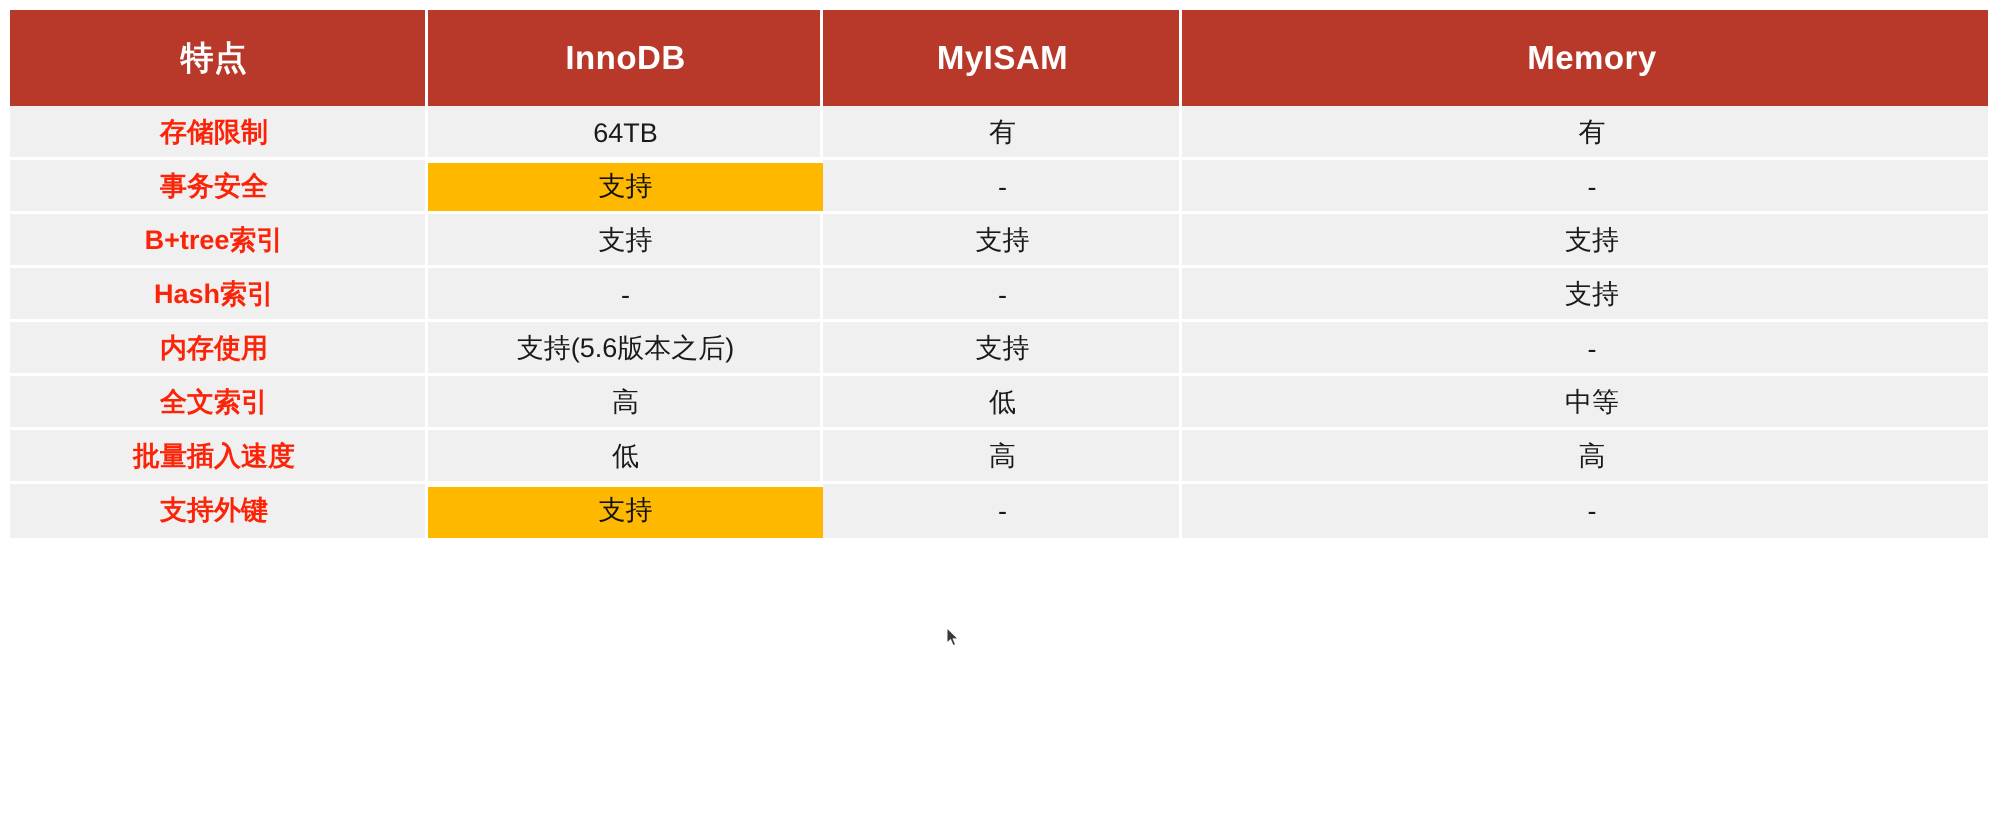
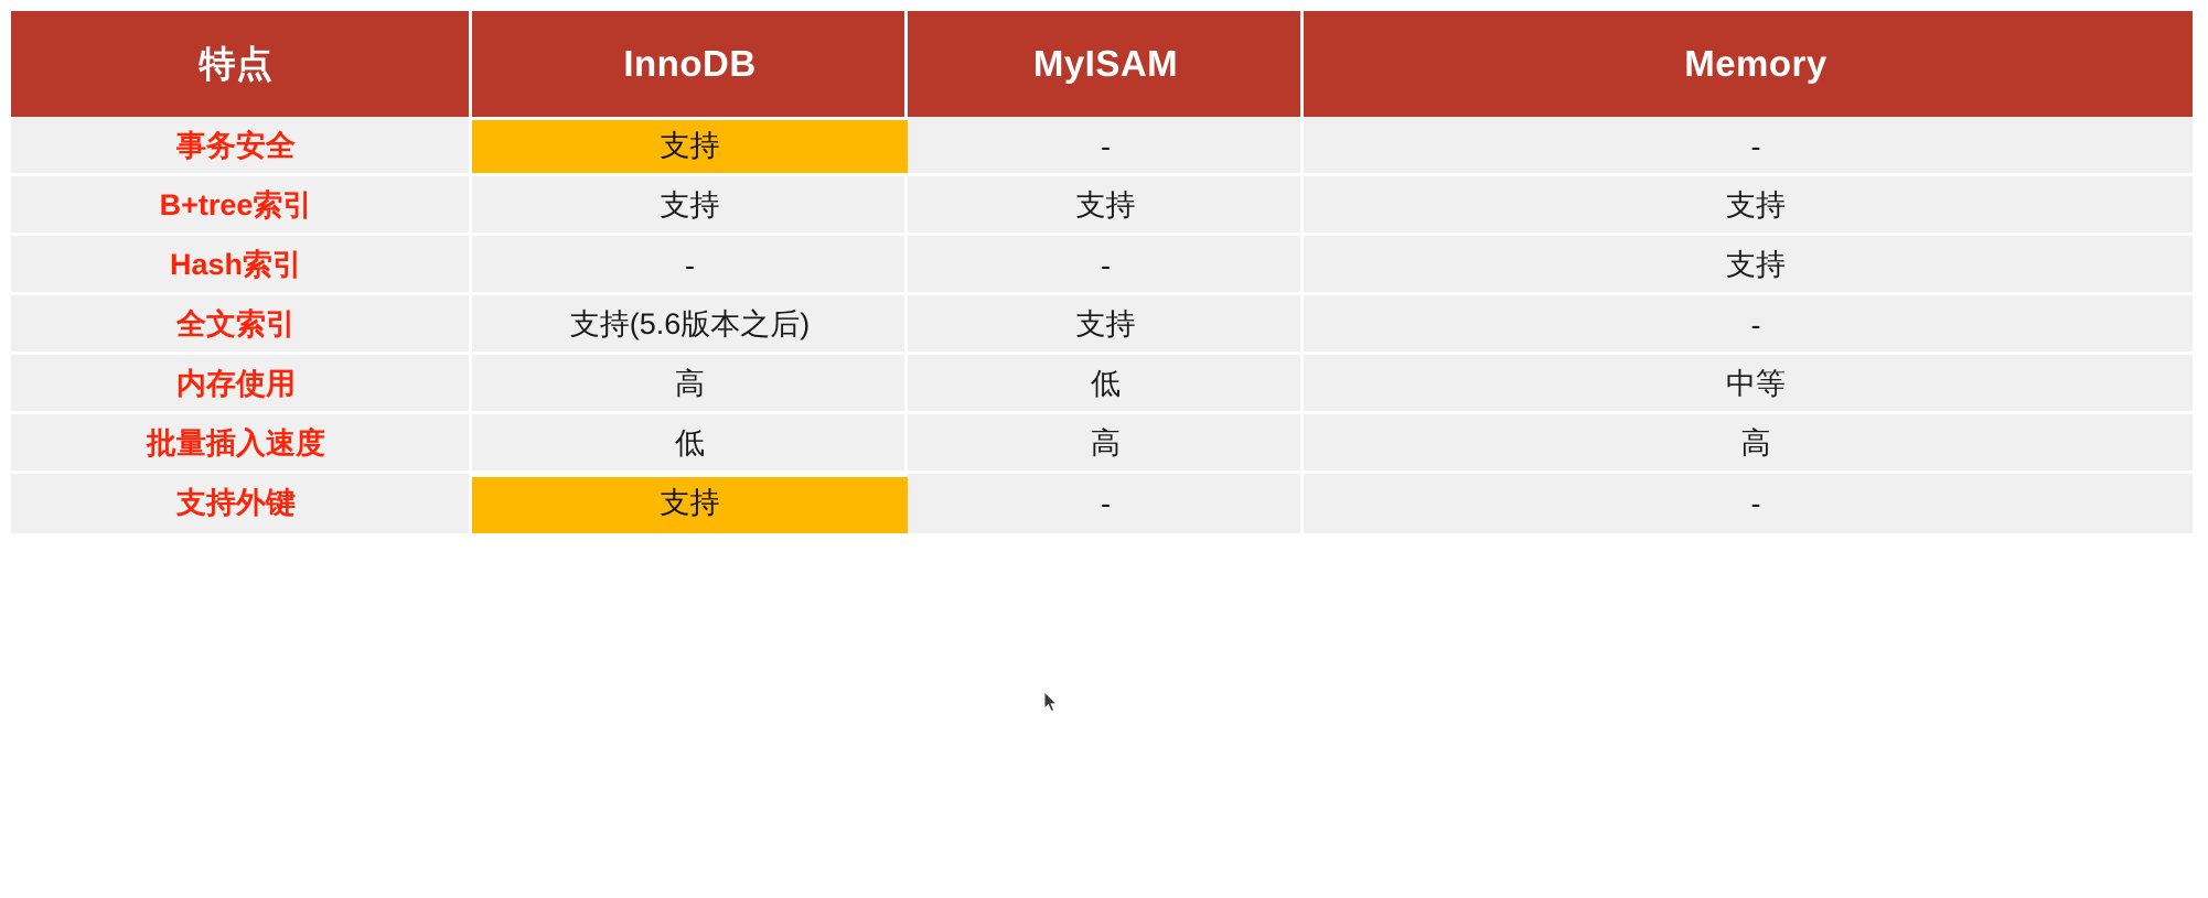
  特点	InnoDB	MyISAM	Memory
- 存储限制	64TB	有	有
  事务安全	支持	-	-
  B+tree索引	支持	支持	支持
  Hash索引	-	-	支持
- 内存使用	支持(5.6版本之后)	支持	-
+ 全文索引	支持(5.6版本之后)	支持	-
- 全文索引	高	低	中等
+ 内存使用	高	低	中等
  批量插入速度	低	高	高
  支持外键	支持	-	-
